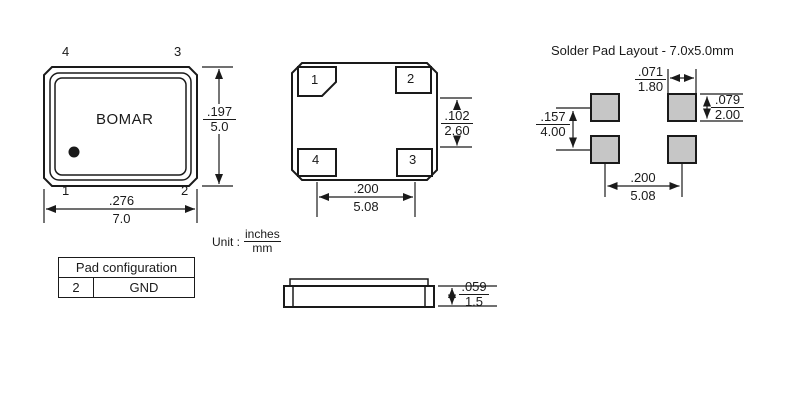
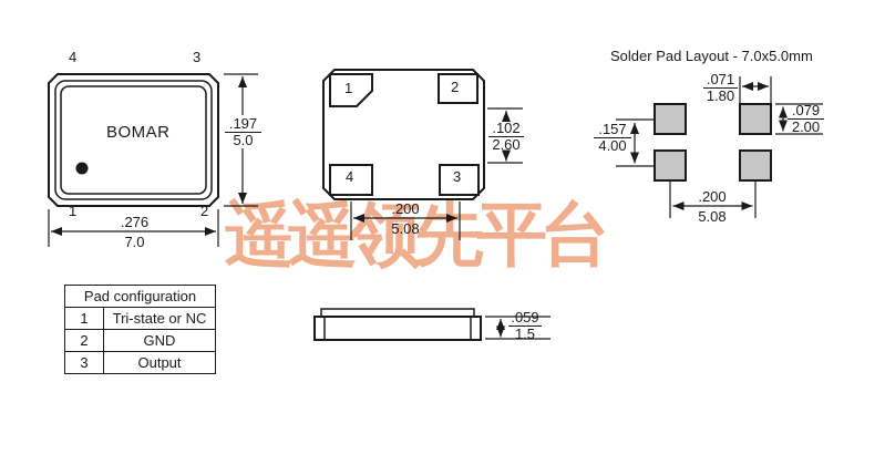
+ 遥遥领先平台
  4
  3
  1
  2
  BOMAR
  .276
  7.0
  .197
  5.0
  1
  2
  4
  3
  .102
  2.60
  .200
  5.08
- Unit :
- inches
- mm
  .059
  1.5
  Solder Pad Layout - 7.0x5.0mm
  .071
  1.80
  .079
  2.00
  .157
  4.00
  .200
  5.08
  Pad configuration
+ 1	Tri-state or NC
  2	GND
+ 3	Output
